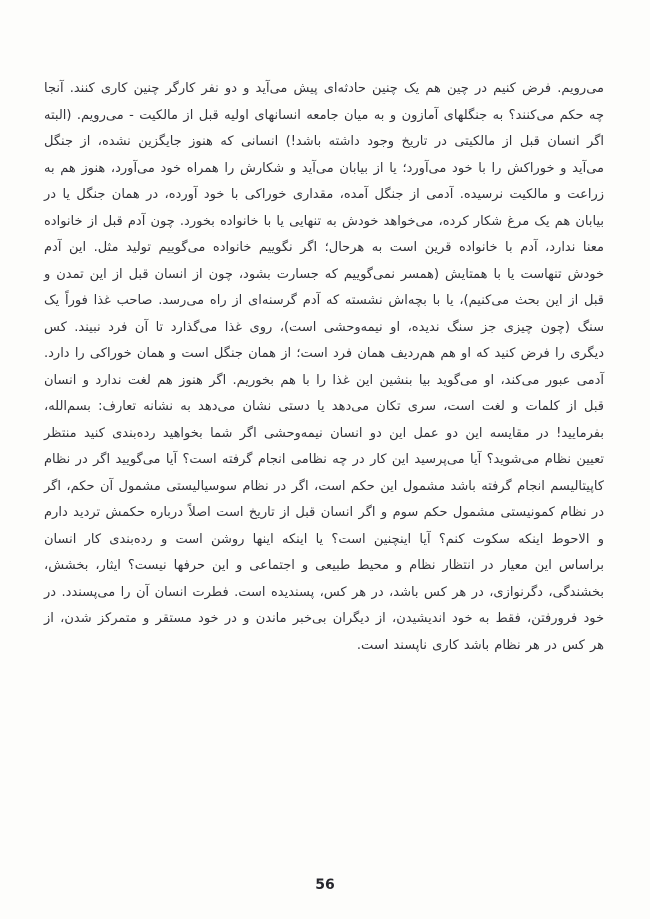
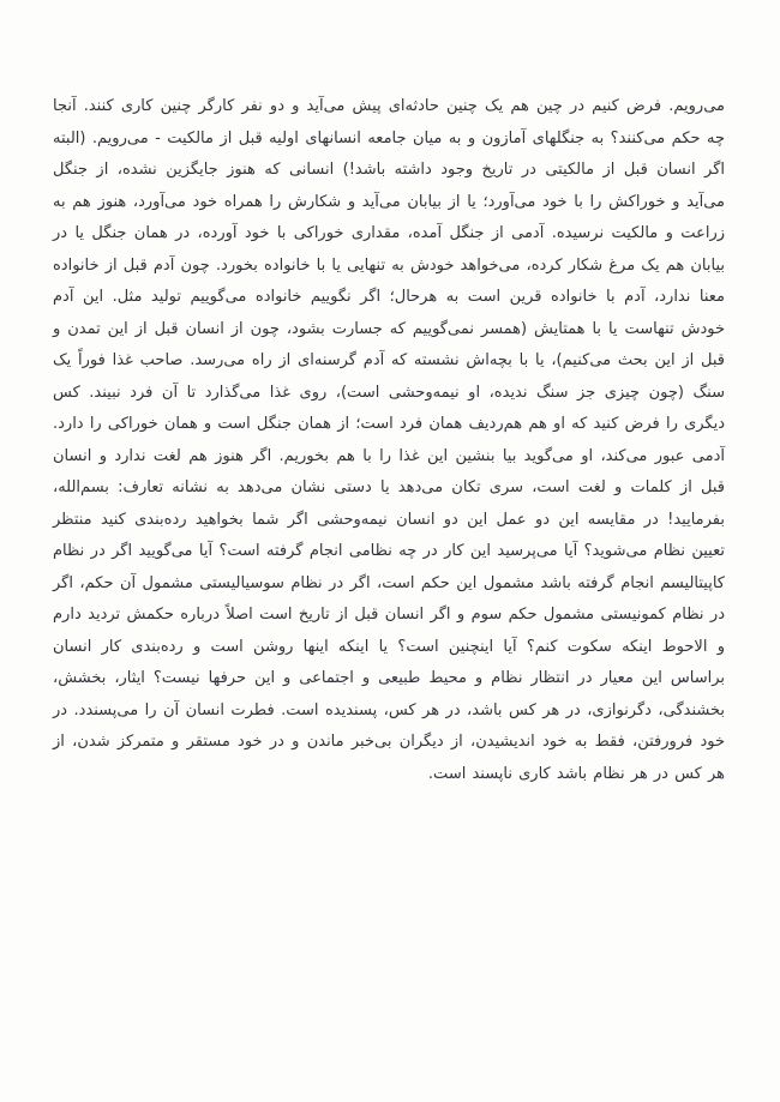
  می‌رویم. فرض کنیم در چین هم یک چنین حادثه‌ای پیش می‌آید و دو نفر کارگر چنین کاری کنند. آنجا چه حکم می‌کنند؟ به جنگلهای آمازون و به میان جامعه انسانهای اولیه قبل از مالکیت - می‌رویم. (البته اگر انسان قبل از مالکیتی در تاریخ وجود داشته باشد!) انسانی که هنوز جایگزین نشده، از جنگل می‌آید و خوراکش را با خود می‌آورد؛ یا از بیابان می‌آید و شکارش را همراه خود می‌آورد، هنوز هم به زراعت و مالکیت نرسیده. آدمی از جنگل آمده، مقداری خوراکی با خود آورده، در همان جنگل یا در بیابان هم یک مرغ شکار کرده، می‌خواهد خودش به تنهایی یا با خانواده بخورد. چون آدم قبل از خانواده معنا ندارد، آدم با خانواده قرین است به هرحال؛ اگر نگوییم خانواده می‌گوییم تولید مثل. این آدم خودش تنهاست یا با همتایش (همسر نمی‌گوییم که جسارت بشود، چون از انسان قبل از این تمدن و قبل از این بحث می‌کنیم)، یا با بچه‌اش نشسته که آدم گرسنه‌ای از راه می‌رسد. صاحب غذا فوراً یک سنگ (چون چیزی جز سنگ ندیده، او نیمه‌وحشی است)، روی غذا می‌گذارد تا آن فرد نبیند. کس دیگری را فرض کنید که او هم هم‌ردیف همان فرد است؛ از همان جنگل است و همان خوراکی را دارد. آدمی عبور می‌کند، او می‌گوید بیا بنشین این غذا را با هم بخوریم. اگر هنوز هم لغت ندارد و انسان قبل از کلمات و لغت است، سری تکان می‌دهد یا دستی نشان می‌دهد به نشانه تعارف: بسم‌الله، بفرمایید! در مقایسه این دو عمل این دو انسان نیمه‌وحشی اگر شما بخواهید رده‌بندی کنید منتظر تعیین نظام می‌شوید؟ آیا می‌پرسید این کار در چه نظامی انجام گرفته است؟ آیا می‌گویید اگر در نظام کاپیتالیسم انجام گرفته باشد مشمول این حکم است، اگر در نظام سوسیالیستی مشمول آن حکم، اگر در نظام کمونیستی مشمول حکم سوم و اگر انسان قبل از تاریخ است اصلاً درباره حکمش تردید دارم و الاحوط اینکه سکوت کنم؟ آیا اینچنین است؟ یا اینکه اینها روشن است و رده‌بندی کار انسان براساس این معیار در انتظار نظام و محیط طبیعی و اجتماعی و این حرفها نیست؟ ایثار، بخشش، بخشندگی، دگرنوازی، در هر کس باشد، در هر کس، پسندیده است. فطرت انسان آن را می‌پسندد. در خود فرورفتن، فقط به خود اندیشیدن، از دیگران بی‌خبر ماندن و در خود مستقر و متمرکز شدن، از هر کس در هر نظام باشد کاری ناپسند است.
- 56
